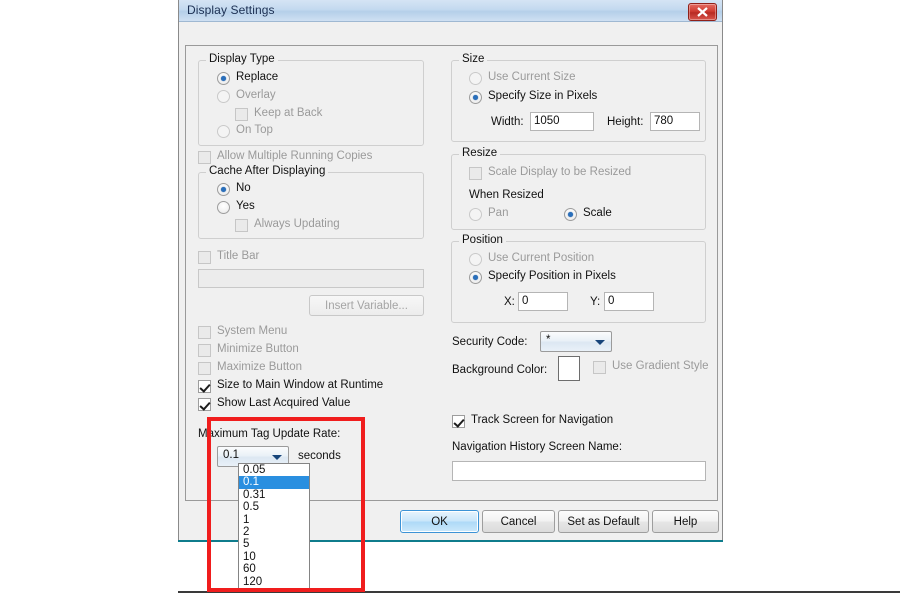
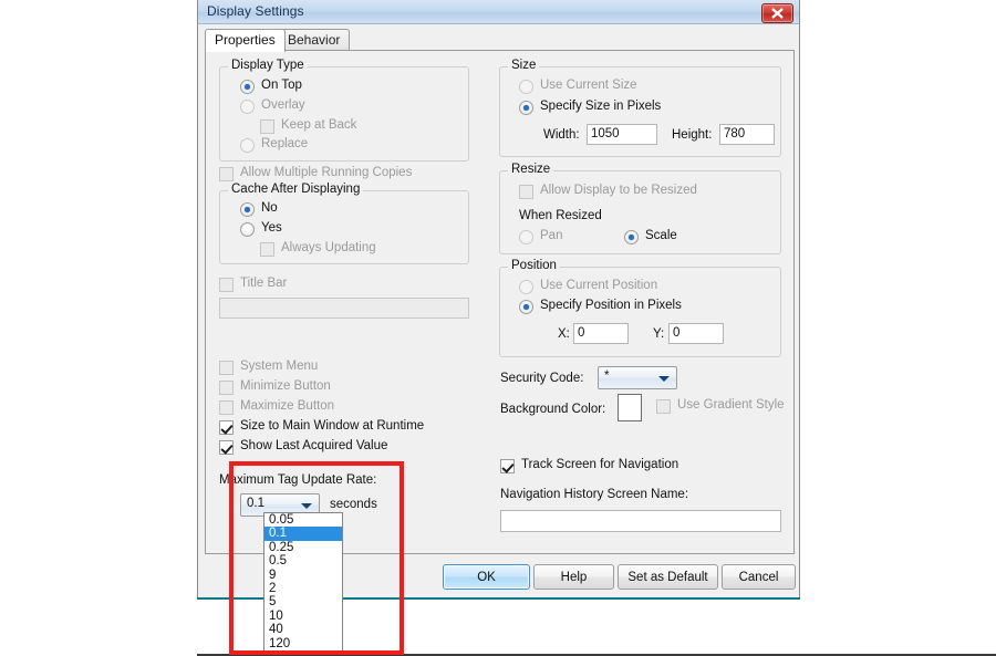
  Display Settings
+ Properties
+ Behavior
  Display Type
- Replace
+ On Top
  Overlay
  Keep at Back
- On Top
+ Replace
  Allow Multiple Running Copies
  Cache After Displaying
  No
  Yes
  Always Updating
  Title Bar
- Insert Variable...
  System Menu
  Minimize Button
  Maximize Button
  Size to Main Window at Runtime
  Show Last Acquired Value
  Maximum Tag Update Rate:
  0.1
  seconds
  Size
  Use Current Size
  Specify Size in Pixels
  Width:
  1050
  Height:
  780
  Resize
- Scale Display to be Resized
+ Allow Display to be Resized
  When Resized
  Pan
  Scale
  Position
  Use Current Position
  Specify Position in Pixels
  X:
  0
  Y:
  0
  Security Code:
  *
  Background Color:
  Use Gradient Style
  Track Screen for Navigation
  Navigation History Screen Name:
  OK
- Cancel
+ Help
  Set as Default
- Help
+ Cancel
  0.05
  0.1
- 0.31
+ 0.25
  0.5
- 1
+ 9
  2
  5
  10
- 60
+ 40
  120
